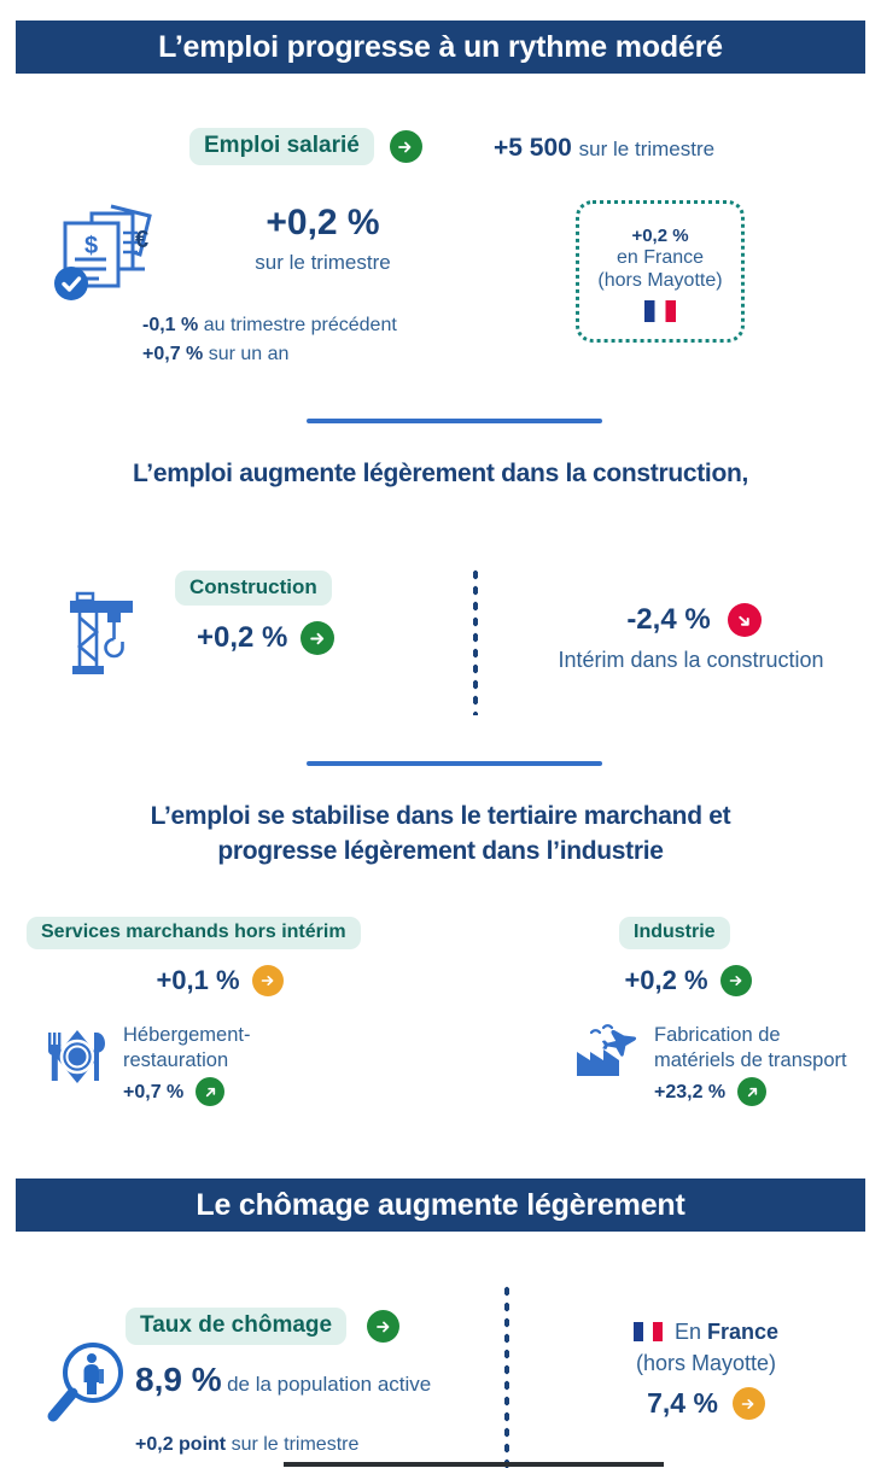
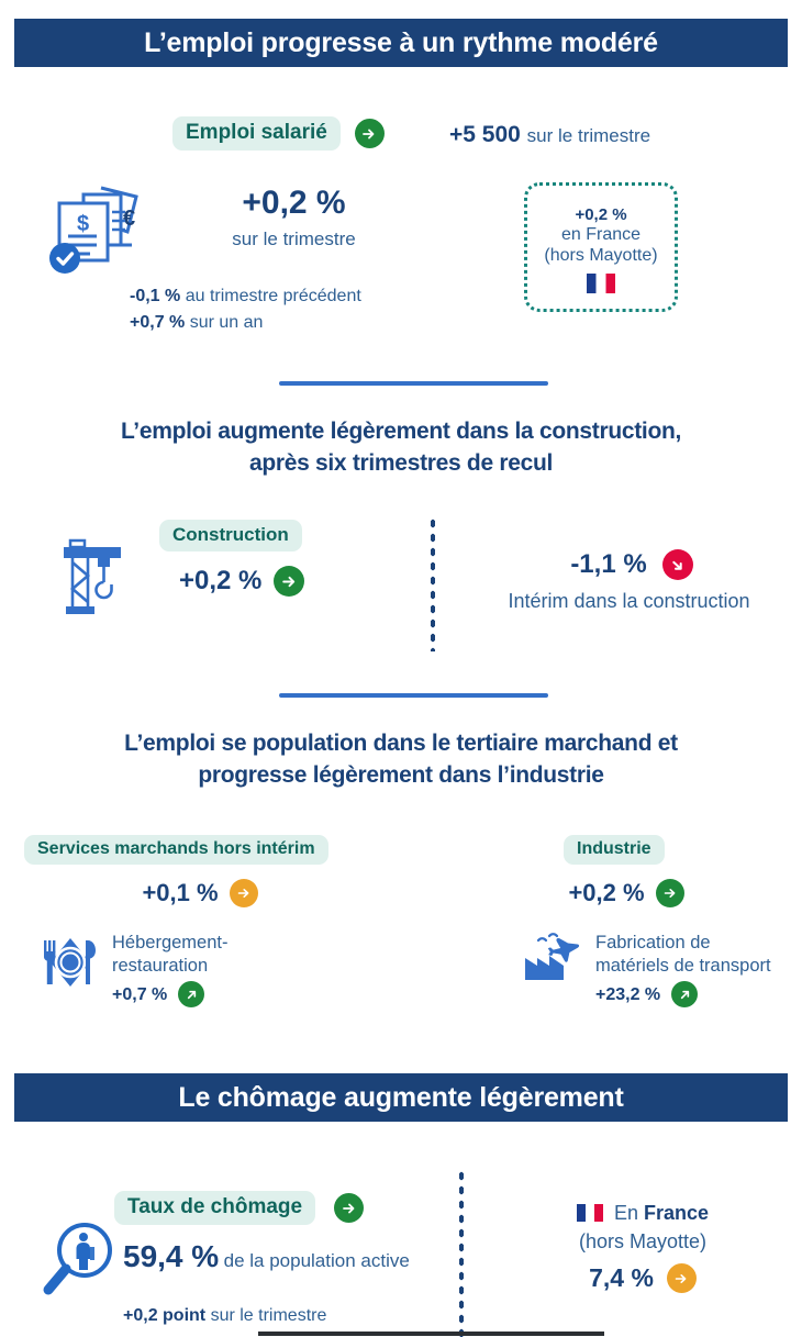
  L’emploi progresse à un rythme modéré
  Emploi salarié
  +5 500 sur le trimestre
  $
  €
  +0,2 %
  sur le trimestre
  -0,1 % au trimestre précédent
  +0,7 % sur un an
  +0,2 %
  en France
  (hors Mayotte)
  L’emploi augmente légèrement dans la construction,
+ après six trimestres de recul
  Construction
  +0,2 %
- -2,4 %
+ -1,1 %
  Intérim dans la construction
- L’emploi se stabilise dans le tertiaire marchand et
+ L’emploi se population dans le tertiaire marchand et
  progresse légèrement dans l’industrie
  Services marchands hors intérim
  +0,1 %
  Hébergement-
  restauration
  +0,7 %
  Industrie
  +0,2 %
  Fabrication de
  matériels de transport
  +23,2 %
  Le chômage augmente légèrement
  Taux de chômage
- 8,9 % de la population active
+ 59,4 % de la population active
  +0,2 point sur le trimestre
  En France
  (hors Mayotte)
  7,4 %
